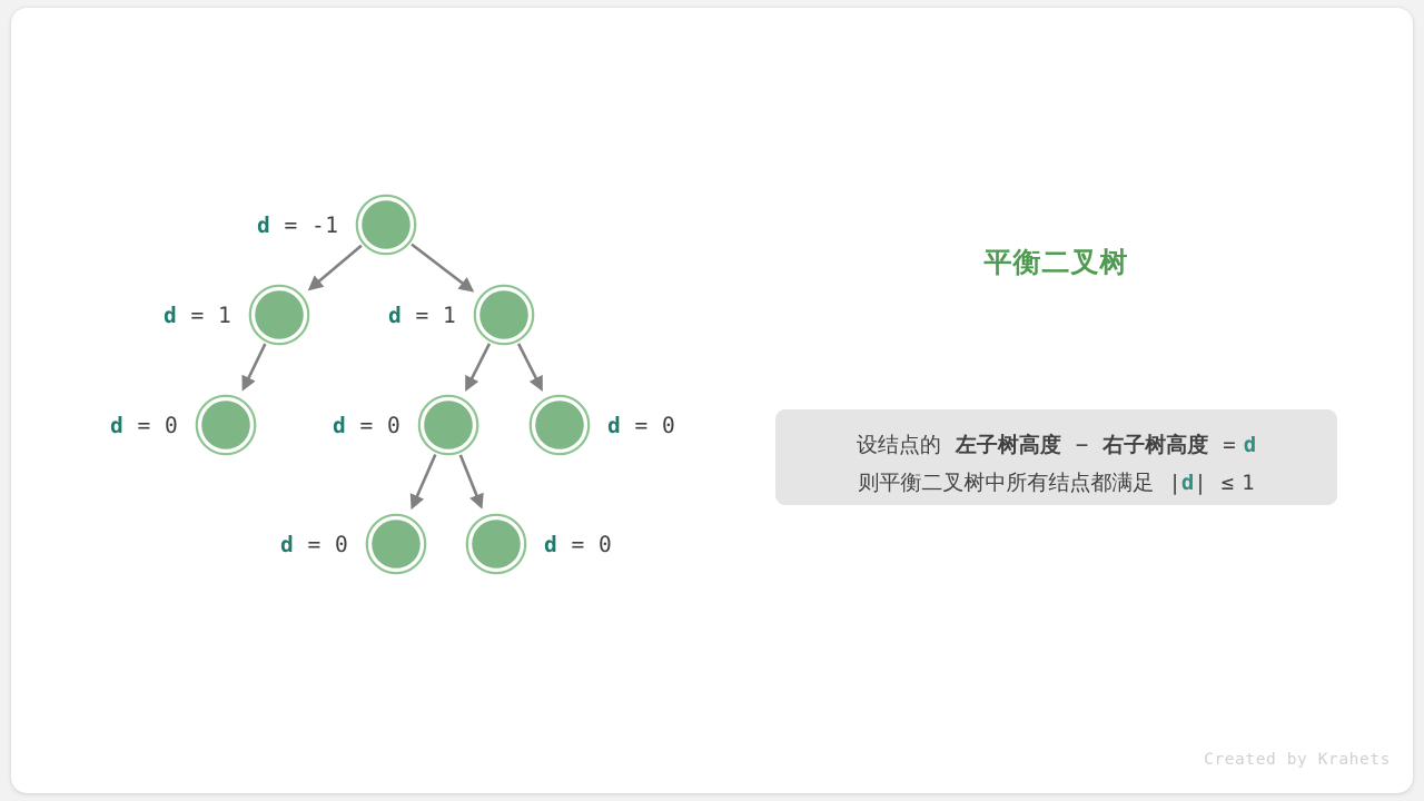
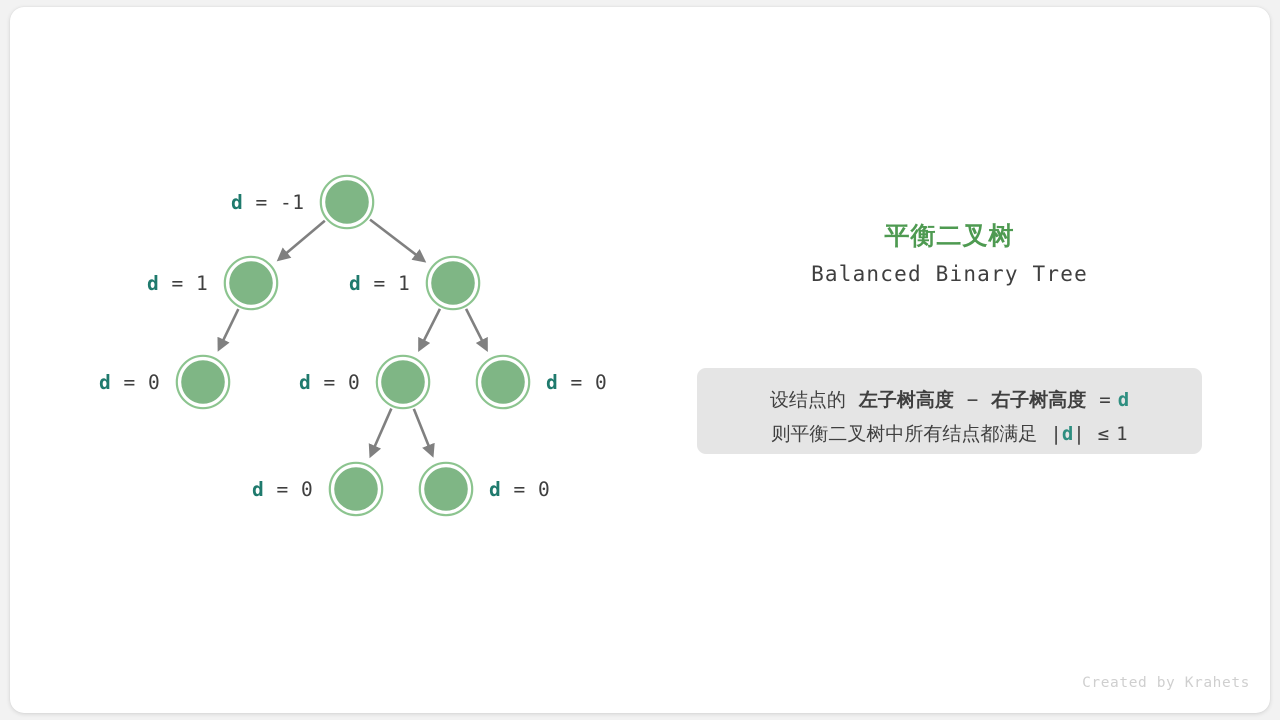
  d = -1
  d = 1
  d = 1
  d = 0
  d = 0
  d = 0
  d = 0
  d = 0
  平衡二叉树
+ Balanced Binary Tree
  设结点的 左子树高度 − 右子树高度 = d
  则平衡二叉树中所有结点都满足 |d| ≤ 1
  Created by Krahets
